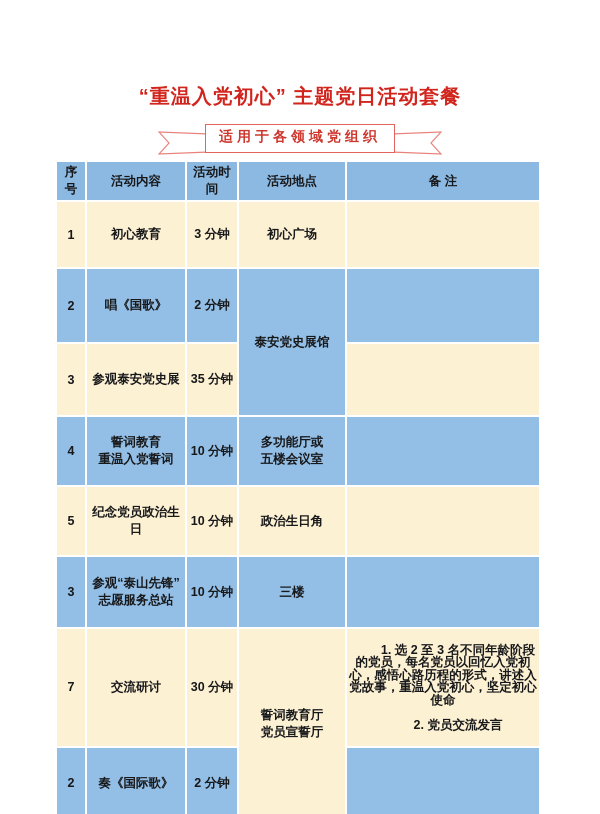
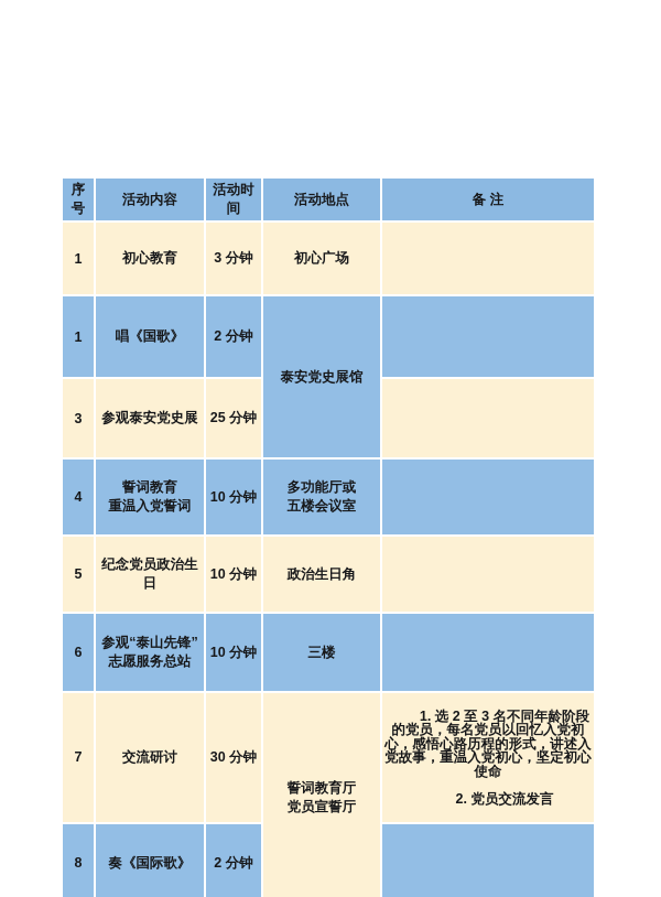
- “重温入党初心” 主题党日活动套餐
- 适用于各领域党组织
  序号	活动内容	活动时间	活动地点	备 注
  1	初心教育	3 分钟	初心广场
- 2	唱《国歌》	2 分钟	泰安党史展馆
+ 1	唱《国歌》	2 分钟	泰安党史展馆
- 3	参观泰安党史展	35 分钟
+ 3	参观泰安党史展	25 分钟
  4	誓词教育 重温入党誓词	10 分钟	多功能厅或 五楼会议室
  5	纪念党员政治生日	10 分钟	政治生日角
- 3	参观“泰山先锋” 志愿服务总站	10 分钟	三楼
+ 6	参观“泰山先锋” 志愿服务总站	10 分钟	三楼
  7	交流研讨	30 分钟	誓词教育厅 党员宣誓厅	1. 选 2 至 3 名不同年龄阶段的党员，每名党员以回忆入党初心，感悟心路历程的形式，讲述入党故事，重温入党初心，坚定初心使命 2. 党员交流发言
- 2	奏《国际歌》	2 分钟
+ 8	奏《国际歌》	2 分钟
